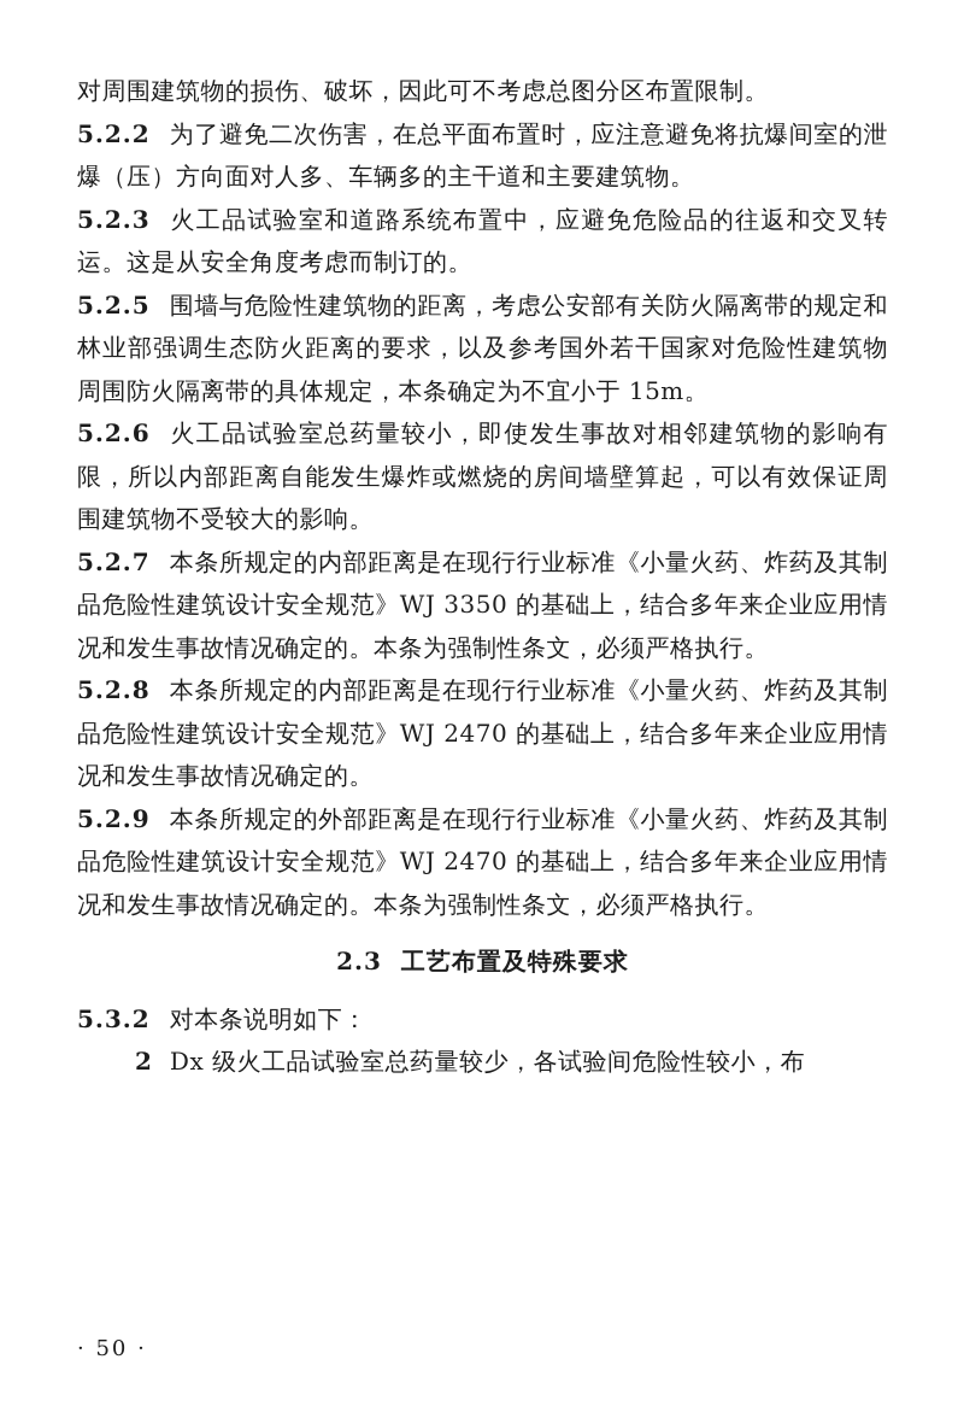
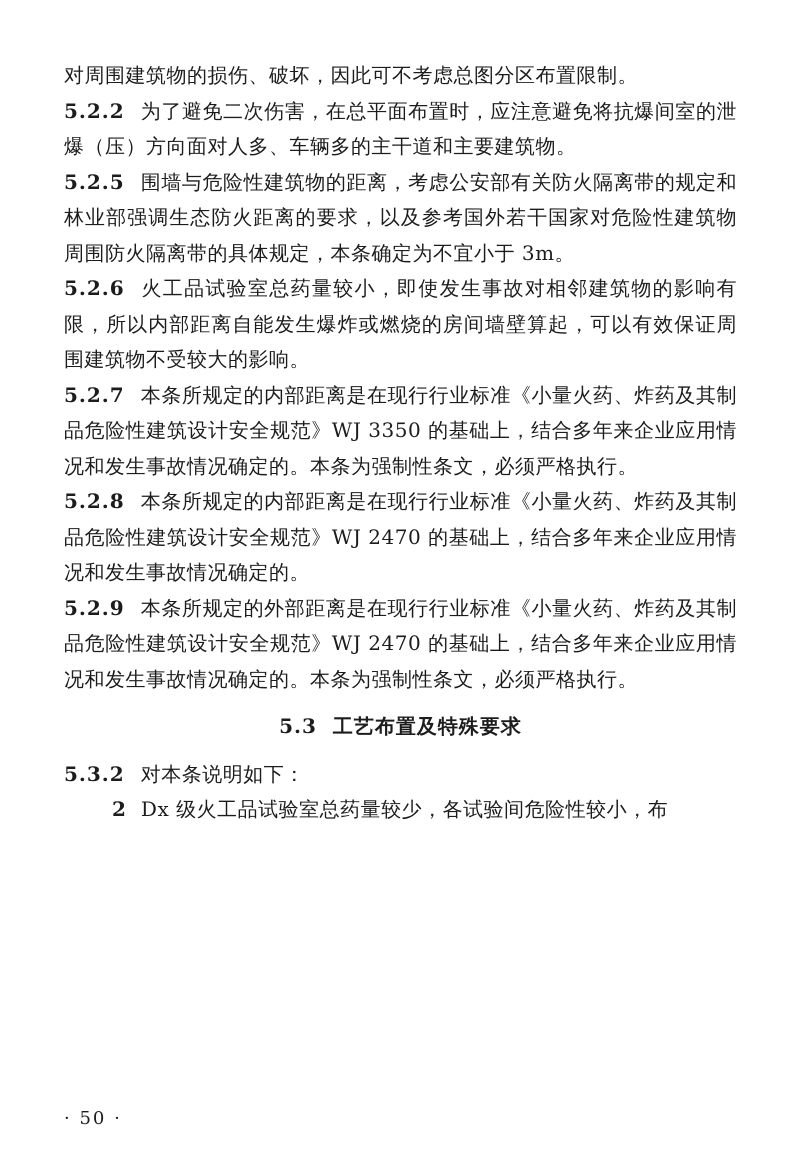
  对周围建筑物的损伤、破坏，因此可不考虑总图分区布置限制。
  5.2.2 为了避免二次伤害，在总平面布置时，应注意避免将抗爆间室的泄爆（压）方向面对人多、车辆多的主干道和主要建筑物。
- 5.2.3 火工品试验室和道路系统布置中，应避免危险品的往返和交叉转运。这是从安全角度考虑而制订的。
- 5.2.5 围墙与危险性建筑物的距离，考虑公安部有关防火隔离带的规定和林业部强调生态防火距离的要求，以及参考国外若干国家对危险性建筑物周围防火隔离带的具体规定，本条确定为不宜小于 15m。
+ 5.2.5 围墙与危险性建筑物的距离，考虑公安部有关防火隔离带的规定和林业部强调生态防火距离的要求，以及参考国外若干国家对危险性建筑物周围防火隔离带的具体规定，本条确定为不宜小于 3m。
  5.2.6 火工品试验室总药量较小，即使发生事故对相邻建筑物的影响有限，所以内部距离自能发生爆炸或燃烧的房间墙壁算起，可以有效保证周围建筑物不受较大的影响。
  5.2.7 本条所规定的内部距离是在现行行业标准《小量火药、炸药及其制品危险性建筑设计安全规范》WJ 3350 的基础上，结合多年来企业应用情况和发生事故情况确定的。本条为强制性条文，必须严格执行。
  5.2.8 本条所规定的内部距离是在现行行业标准《小量火药、炸药及其制品危险性建筑设计安全规范》WJ 2470 的基础上，结合多年来企业应用情况和发生事故情况确定的。
  5.2.9 本条所规定的外部距离是在现行行业标准《小量火药、炸药及其制品危险性建筑设计安全规范》WJ 2470 的基础上，结合多年来企业应用情况和发生事故情况确定的。本条为强制性条文，必须严格执行。
- 2.3 工艺布置及特殊要求
+ 5.3 工艺布置及特殊要求
  5.3.2 对本条说明如下：
  2 Dx 级火工品试验室总药量较少，各试验间危险性较小，布
  · 50 ·
